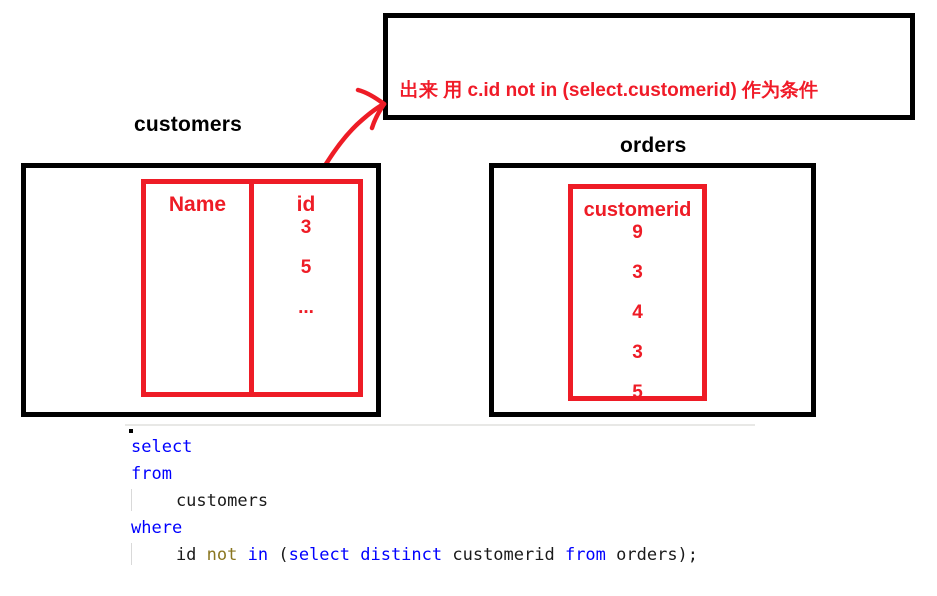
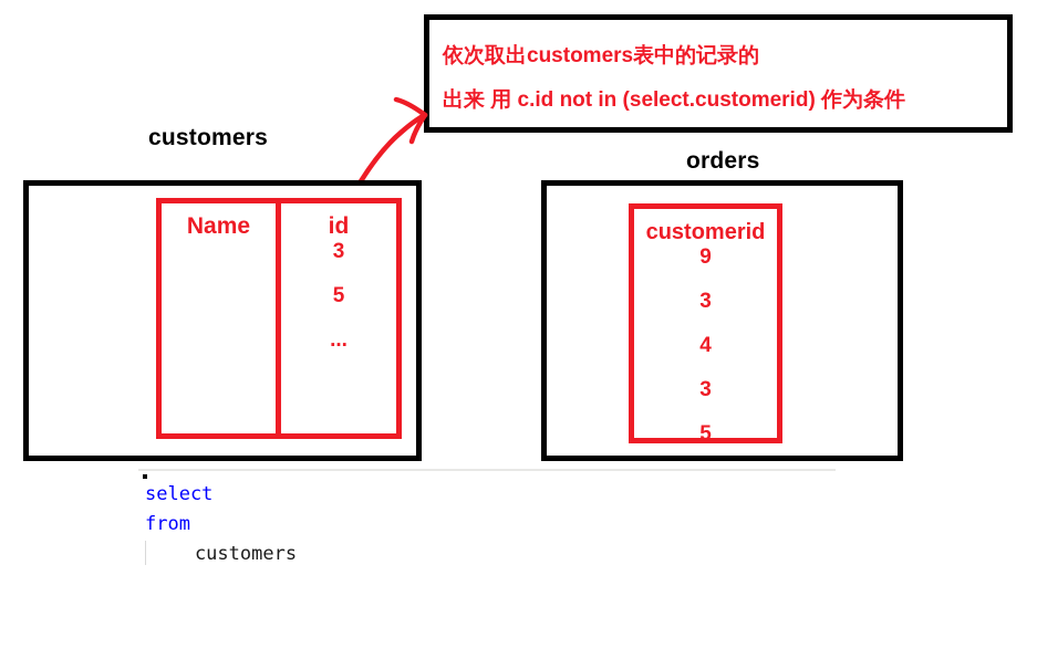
+ 依次取出customers表中的记录的
  出来 用 c.id not in (select.customerid) 作为条件
  customers
  Name
  id
  3
  5
  ...
  orders
  customerid
  9
  3
  4
  3
  5
  select
  from
  customers
- where
- id not in (select distinct customerid from orders);
